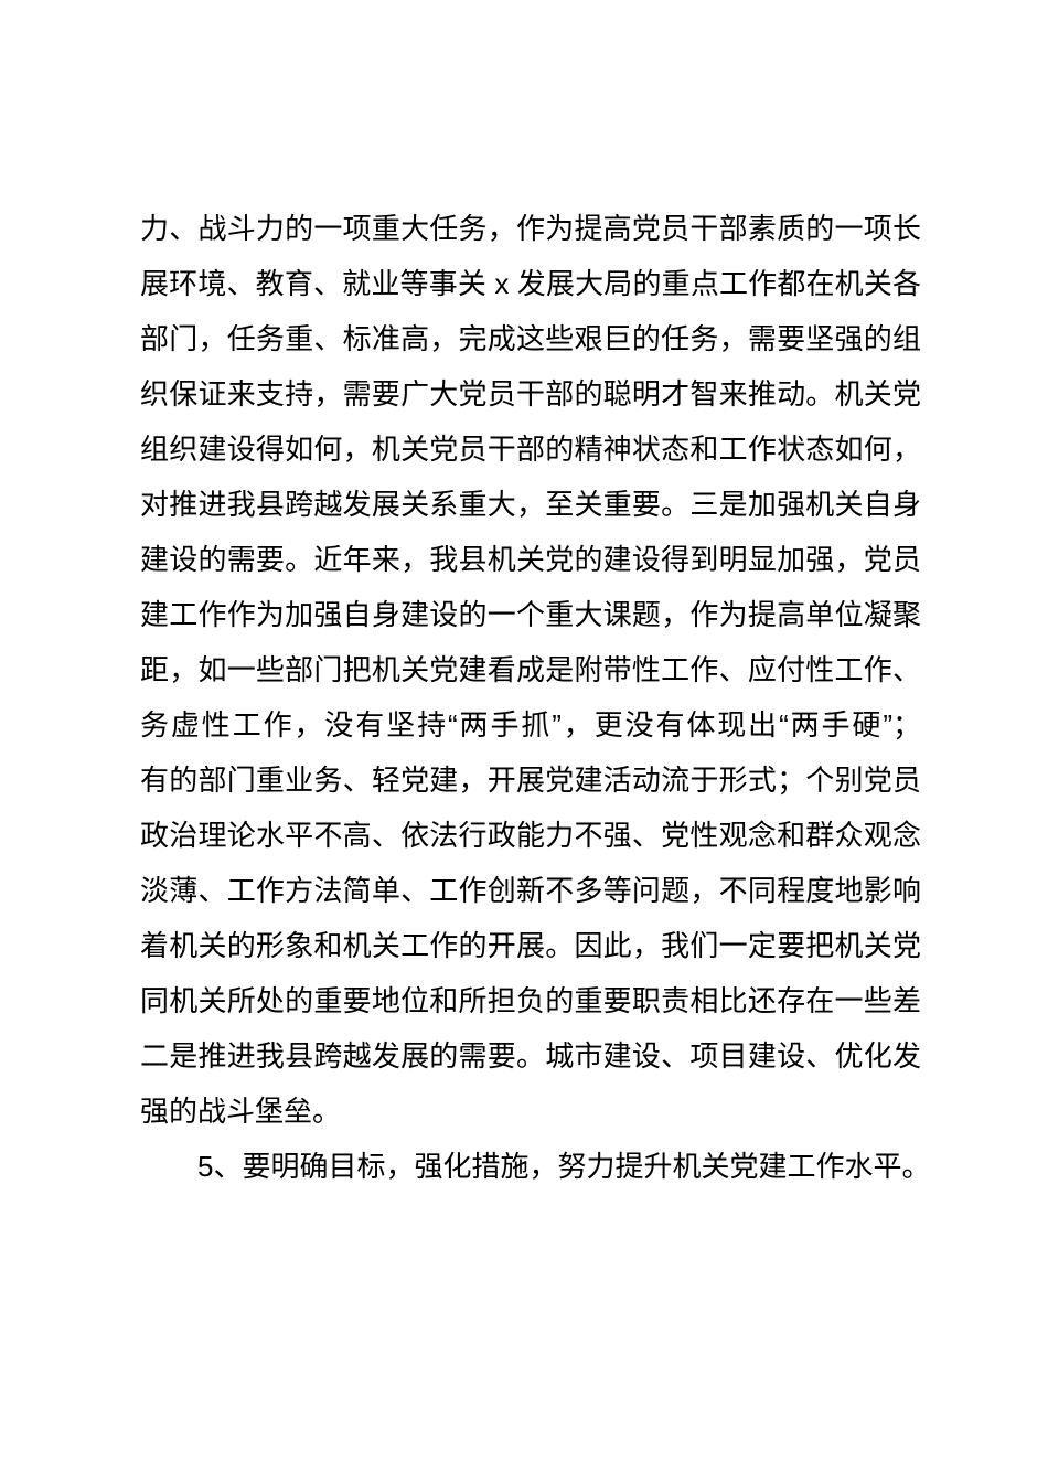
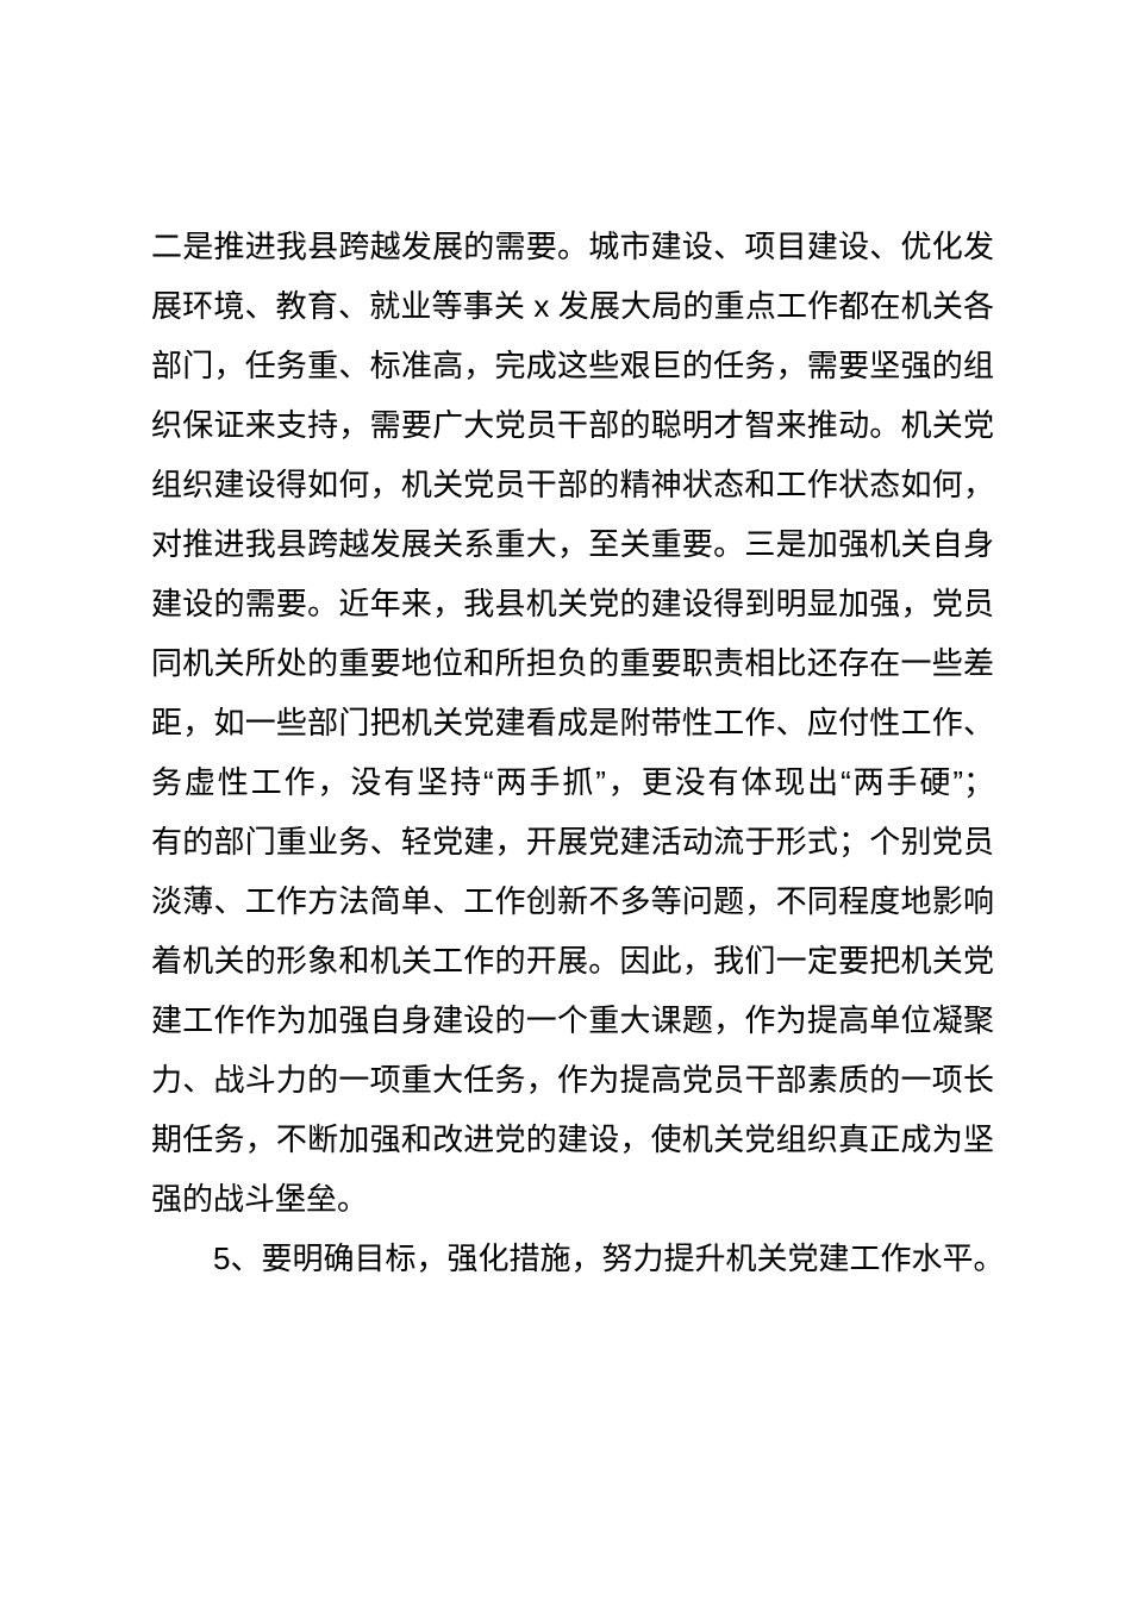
- 力、战斗力的一项重大任务，作为提高党员干部素质的一项长
+ 二是推进我县跨越发展的需要。城市建设、项目建设、优化发
  展环境、教育、就业等事关 x 发展大局的重点工作都在机关各
  部门，任务重、标准高，完成这些艰巨的任务，需要坚强的组
  织保证来支持，需要广大党员干部的聪明才智来推动。机关党
  组织建设得如何，机关党员干部的精神状态和工作状态如何，
  对推进我县跨越发展关系重大，至关重要。三是加强机关自身
  建设的需要。近年来，我县机关党的建设得到明显加强，党员
- 建工作作为加强自身建设的一个重大课题，作为提高单位凝聚
+ 同机关所处的重要地位和所担负的重要职责相比还存在一些差
  距，如一些部门把机关党建看成是附带性工作、应付性工作、
  务虚性工作，没有坚持“两手抓”，更没有体现出“两手硬”；
  有的部门重业务、轻党建，开展党建活动流于形式；个别党员
- 政治理论水平不高、依法行政能力不强、党性观念和群众观念
  淡薄、工作方法简单、工作创新不多等问题，不同程度地影响
  着机关的形象和机关工作的开展。因此，我们一定要把机关党
- 同机关所处的重要地位和所担负的重要职责相比还存在一些差
+ 建工作作为加强自身建设的一个重大课题，作为提高单位凝聚
- 二是推进我县跨越发展的需要。城市建设、项目建设、优化发
+ 力、战斗力的一项重大任务，作为提高党员干部素质的一项长
+ 期任务，不断加强和改进党的建设，使机关党组织真正成为坚
  强的战斗堡垒。
  5、要明确目标，强化措施，努力提升机关党建工作水平。
